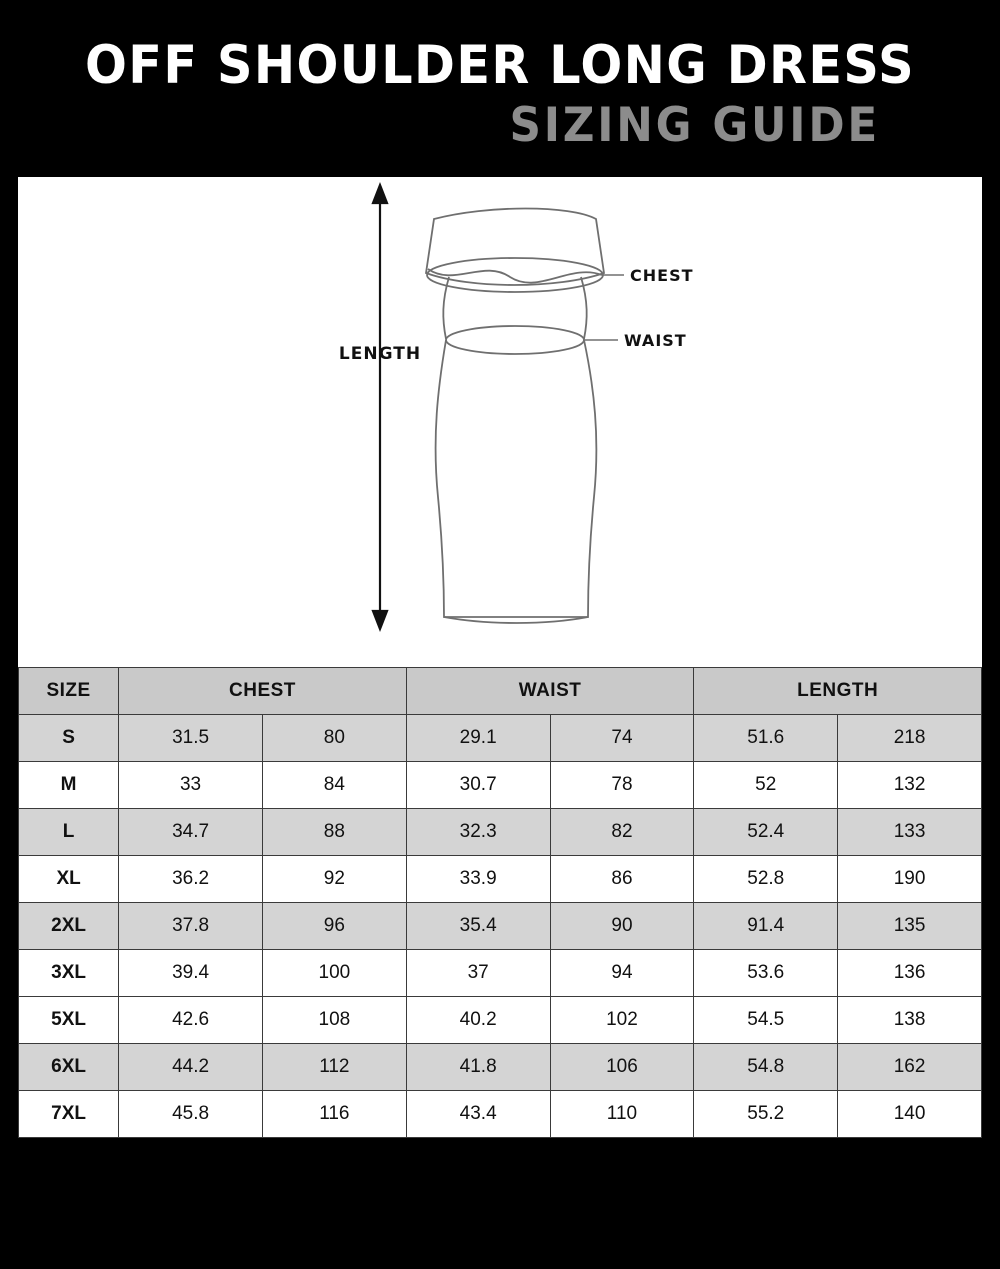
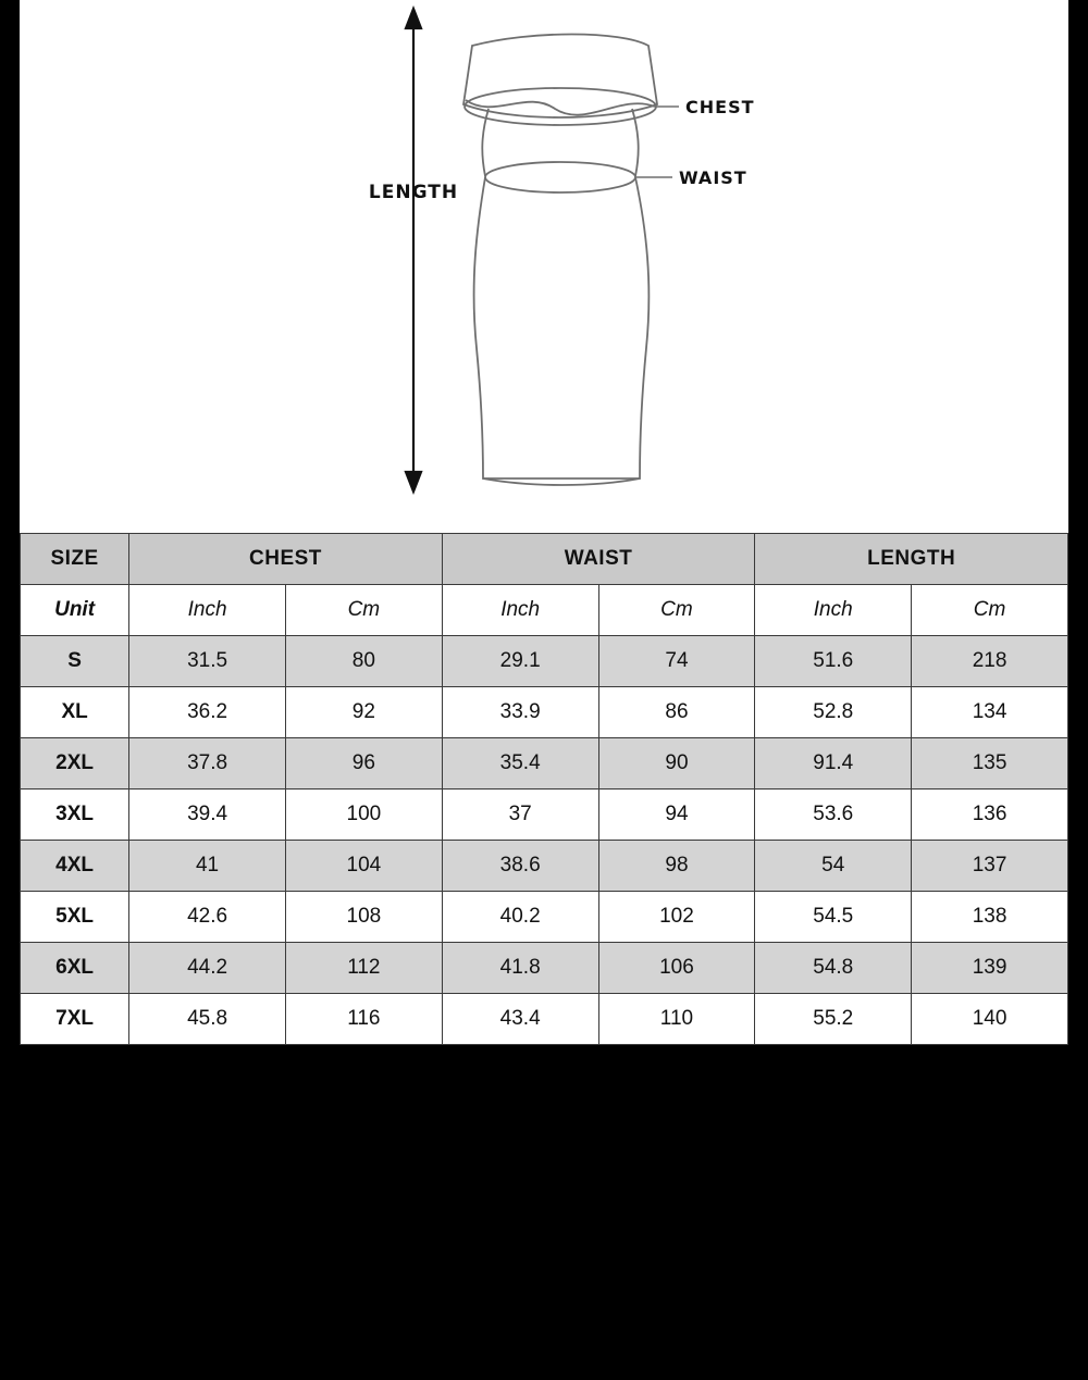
- OFF SHOULDER LONG DRESS
- SIZING GUIDE
  LENGTH
  CHEST
  WAIST
  SIZE	CHEST	WAIST	LENGTH
+ Unit	Inch	Cm	Inch	Cm	Inch	Cm
  S	31.5	80	29.1	74	51.6	218
- M	33	84	30.7	78	52	132
- L	34.7	88	32.3	82	52.4	133
- XL	36.2	92	33.9	86	52.8	190
+ XL	36.2	92	33.9	86	52.8	134
  2XL	37.8	96	35.4	90	91.4	135
  3XL	39.4	100	37	94	53.6	136
+ 4XL	41	104	38.6	98	54	137
  5XL	42.6	108	40.2	102	54.5	138
- 6XL	44.2	112	41.8	106	54.8	162
+ 6XL	44.2	112	41.8	106	54.8	139
  7XL	45.8	116	43.4	110	55.2	140
